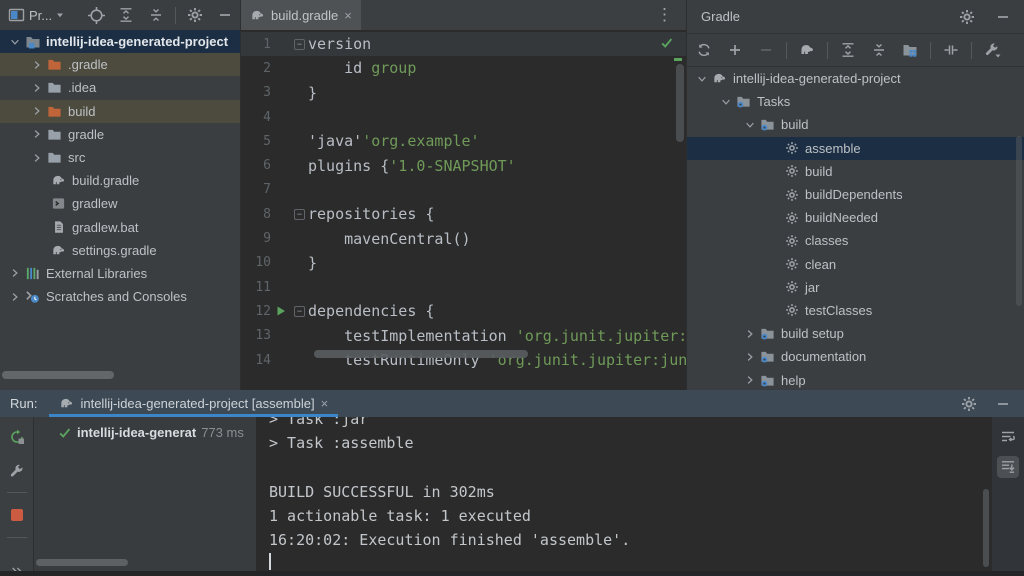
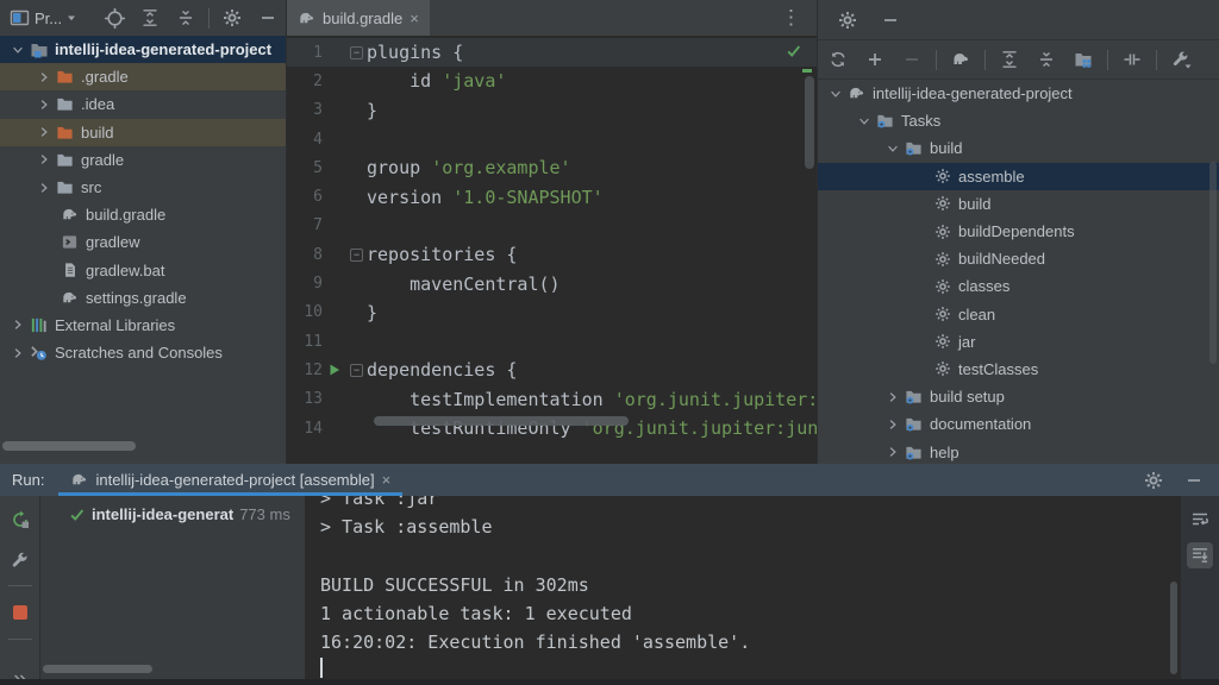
  Pr...
  intellij-idea-generated-project
  .gradle
  .idea
  build
  gradle
  src
  build.gradle
  gradlew
  gradlew.bat
  settings.gradle
  External Libraries
  Scratches and Consoles
  build.gradle
  ×
  ⋮
  1
- version
+ plugins {
  2
- id group
+ id 'java'
  3
  }
  4
  5
- 'java''org.example'
+ group 'org.example'
  6
- plugins {'1.0-SNAPSHOT'
+ version '1.0-SNAPSHOT'
  7
  8
  repositories {
  9
  mavenCentral()
  10
  }
  11
  12
  dependencies {
  13
  testImplementation 'org.junit.jupiter:
  14
  testRuntimeOnly 'org.junit.jupiter:jun
- Gradle
  intellij-idea-generated-project
  Tasks
  build
  assemble
  build
  buildDependents
  buildNeeded
  classes
  clean
  jar
  testClasses
  build setup
  documentation
  help
  Run:
  intellij-idea-generated-project [assemble]
  ×
  intellij-idea-generat
  773 ms
  > Task :jar
  > Task :assemble
  BUILD SUCCESSFUL in 302ms
  1 actionable task: 1 executed
  16:20:02: Execution finished 'assemble'.
